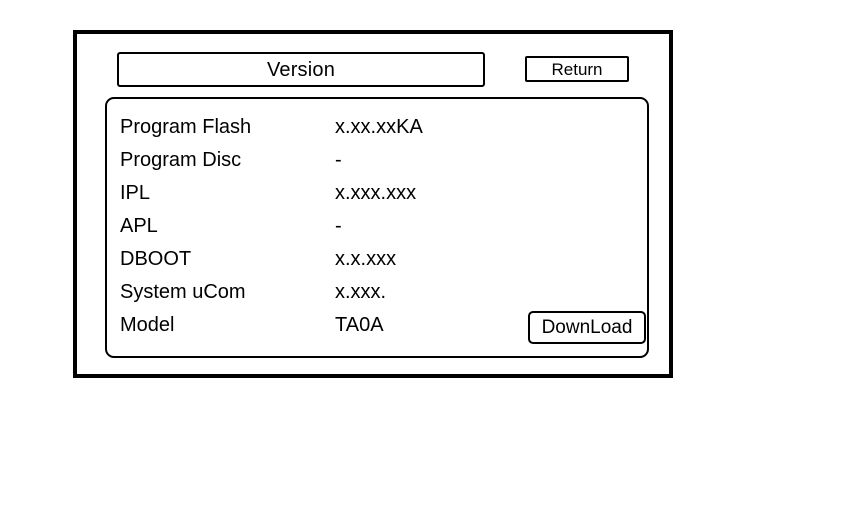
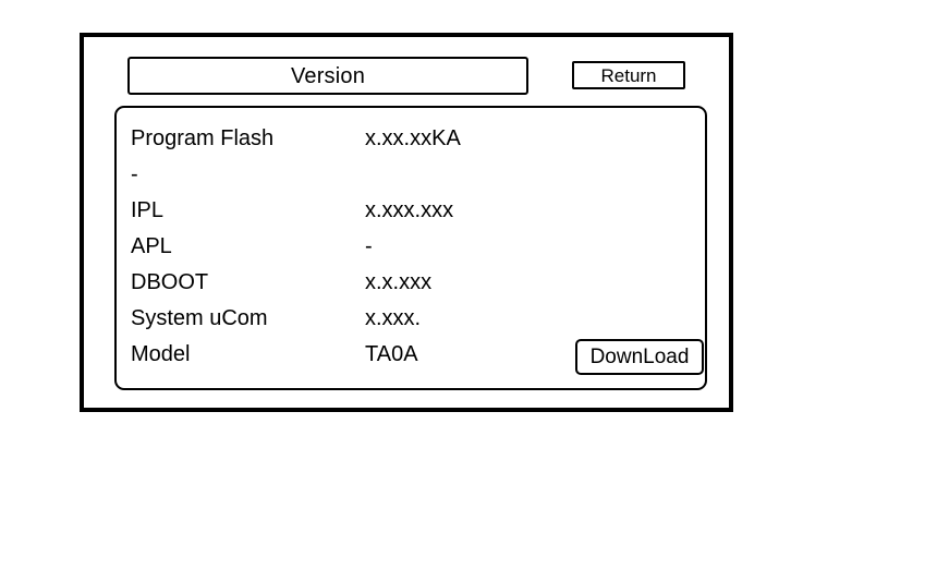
  Version
  Return
  Program Flash
  x.xx.xxKA
- Program Disc
  -
  IPL
  x.xxx.xxx
  APL
  -
  DBOOT
  x.x.xxx
  System uCom
  x.xxx.
  Model
  TA0A
  DownLoad
